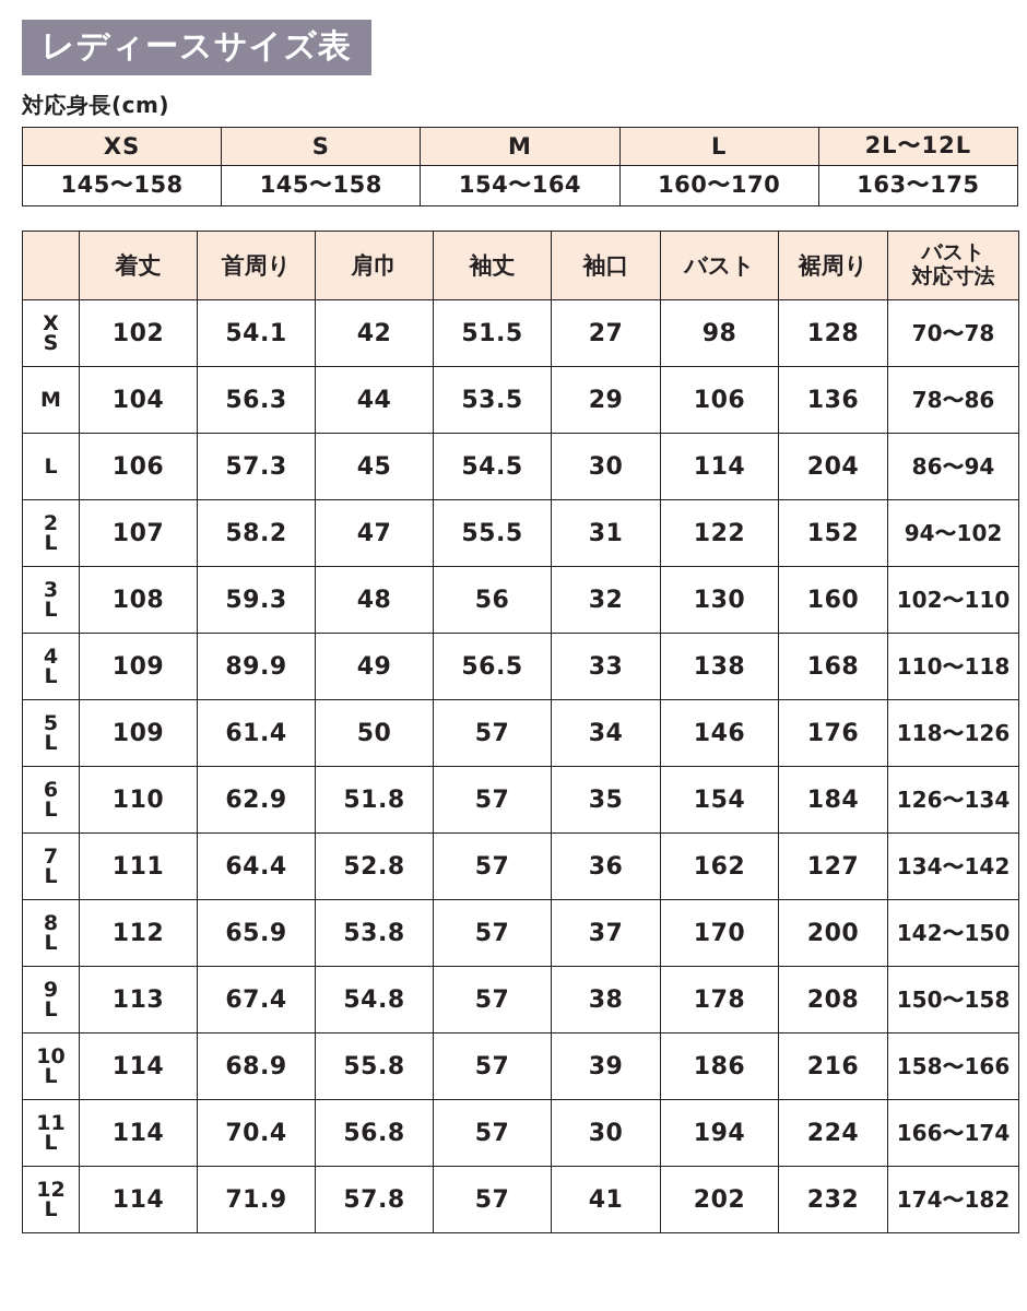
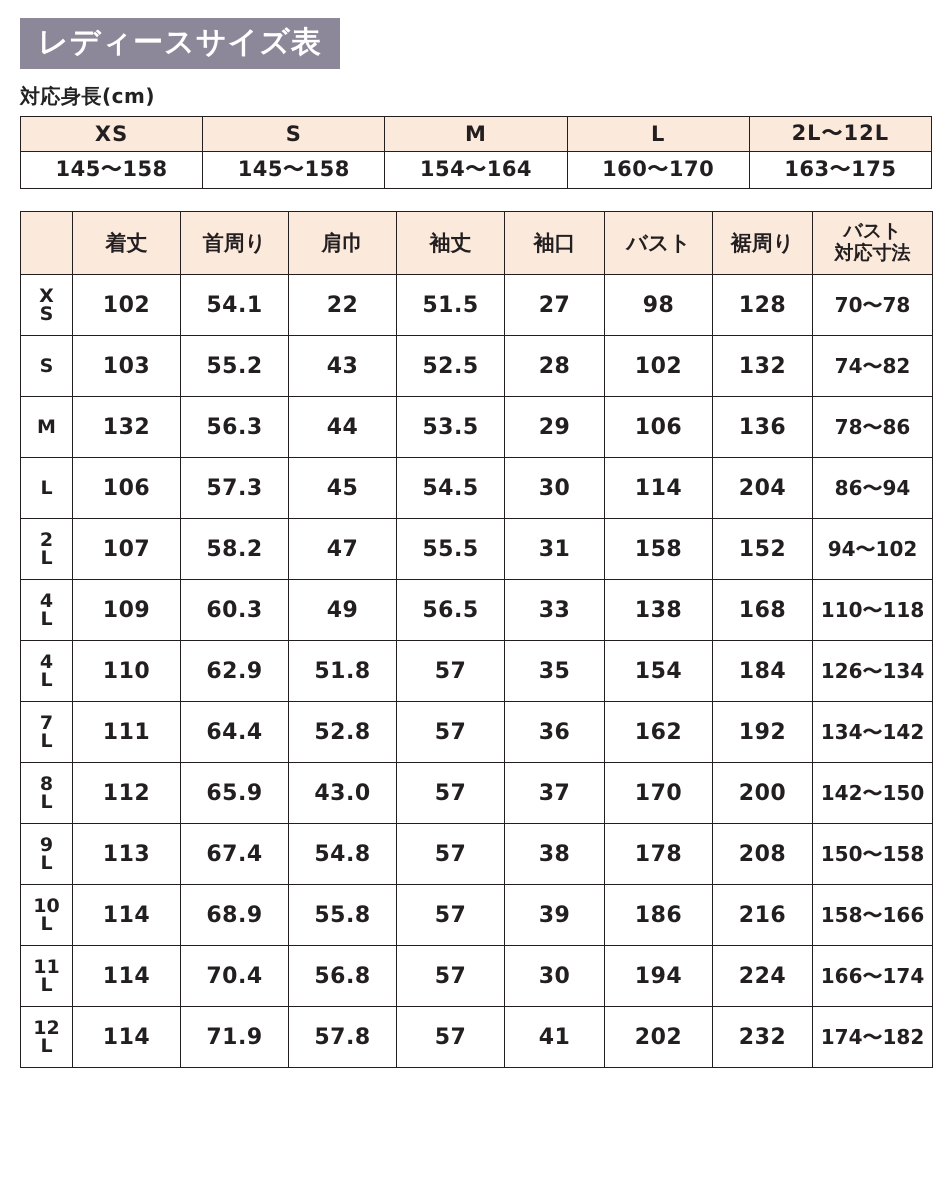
  レディースサイズ表
  対応身長(cm)
  XS	S	M	L	2L〜12L
  145〜158	145〜158	154〜164	160〜170	163〜175
  	着丈	首周り	肩巾	袖丈	袖口	バスト	裾周り	バスト 対応寸法
- XS	102	54.1	42	51.5	27	98	128	70〜78
+ XS	102	54.1	22	51.5	27	98	128	70〜78
+ S	103	55.2	43	52.5	28	102	132	74〜82
- M	104	56.3	44	53.5	29	106	136	78〜86
+ M	132	56.3	44	53.5	29	106	136	78〜86
  L	106	57.3	45	54.5	30	114	204	86〜94
- 2L	107	58.2	47	55.5	31	122	152	94〜102
+ 2L	107	58.2	47	55.5	31	158	152	94〜102
- 3L	108	59.3	48	56	32	130	160	102〜110
- 4L	109	89.9	49	56.5	33	138	168	110〜118
+ 4L	109	60.3	49	56.5	33	138	168	110〜118
- 5L	109	61.4	50	57	34	146	176	118〜126
- 6L	110	62.9	51.8	57	35	154	184	126〜134
+ 4L	110	62.9	51.8	57	35	154	184	126〜134
- 7L	111	64.4	52.8	57	36	162	127	134〜142
+ 7L	111	64.4	52.8	57	36	162	192	134〜142
- 8L	112	65.9	53.8	57	37	170	200	142〜150
+ 8L	112	65.9	43.0	57	37	170	200	142〜150
  9L	113	67.4	54.8	57	38	178	208	150〜158
  10L	114	68.9	55.8	57	39	186	216	158〜166
  11L	114	70.4	56.8	57	30	194	224	166〜174
  12L	114	71.9	57.8	57	41	202	232	174〜182
